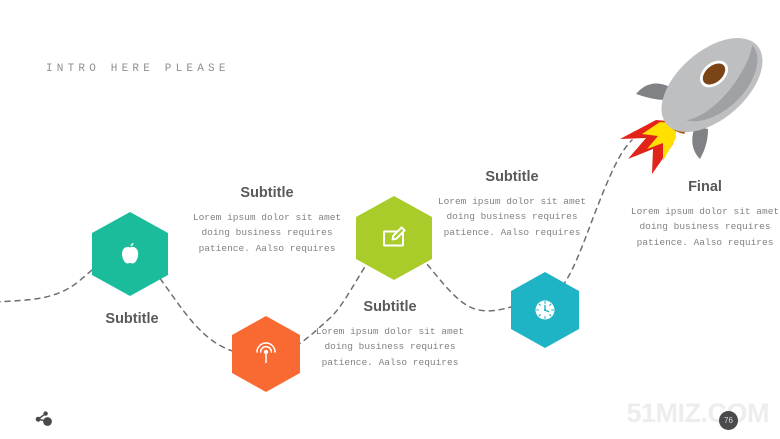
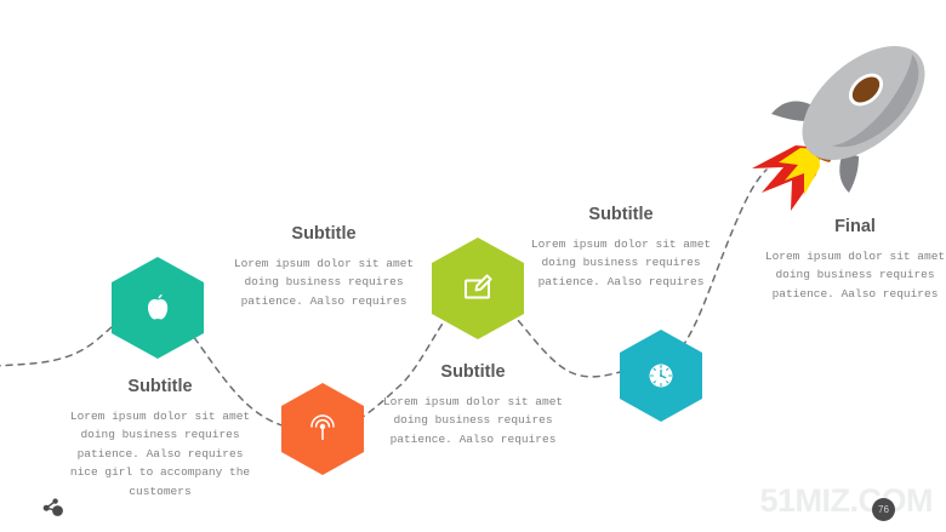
- INTRO HERE PLEASE
  Subtitle
+ Lorem ipsum dolor sit amet doing business requires patience. Aalso requires nice girl to accompany the customers
  Subtitle
  Lorem ipsum dolor sit amet doing business requires patience. Aalso requires
  Subtitle
  Lorem ipsum dolor sit amet doing business requires patience. Aalso requires
  Subtitle
  Lorem ipsum dolor sit amet doing business requires patience. Aalso requires
  Final
  Lorem ipsum dolor sit amet doing business requires patience. Aalso requires
  51MIZ.COM
  76
